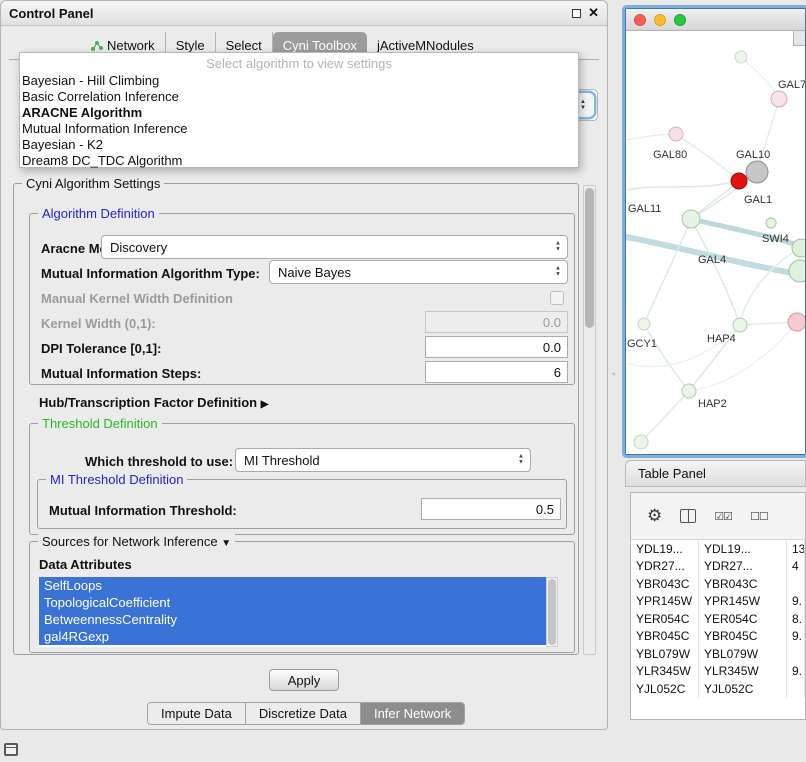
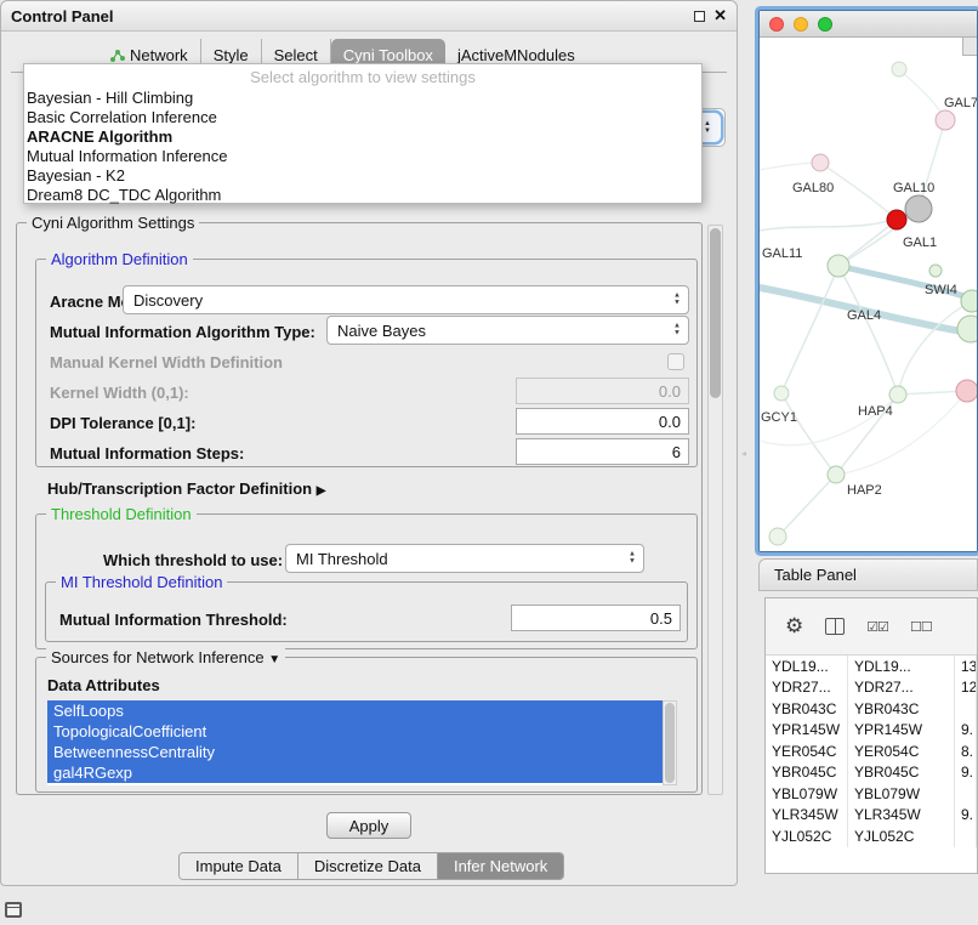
  Control Panel
  ✕
  Network
  Style
  Select
  Cyni Toolbox
  jActiveMNodules
  Select algorithm to view settings
  Bayesian - Hill Climbing
  Basic Correlation Inference
  ARACNE Algorithm
  Mutual Information Inference
  Bayesian - K2
  Dream8 DC_TDC Algorithm
  Cyni Algorithm Settings
  Algorithm Definition
  Discovery
  Mutual Information Algorithm Type:
  Naive Bayes
  Manual Kernel Width Definition
  Kernel Width (0,1):
  0.0
  DPI Tolerance [0,1]:
  0.0
  Mutual Information Steps:
  6
  Hub/Transcription Factor Definition ▶
  Threshold Definition
  Which threshold to use:
  MI Threshold
  MI Threshold Definition
  Mutual Information Threshold:
  0.5
  Sources for Network Inference ▼
  Data Attributes
  SelfLoops
  TopologicalCoefficient
  BetweennessCentrality
  gal4RGexp
  Apply
  Impute Data
  Discretize Data
  Infer Network
  GAL7
  GAL80
  GAL10
  GAL11
  GAL1
  SWI4
  GAL4
  GCY1
  HAP4
  HAP2
  ◂
  Table Panel
  ⚙
  ☑☑
  ☐☐
  YDL19...
  YDL19...
  13
  YDR27...
  YDR27...
- 4
+ 12
  YBR043C
  YBR043C
  YPR145W
  YPR145W
  9.
  YER054C
  YER054C
  8.
  YBR045C
  YBR045C
  9.
  YBL079W
  YBL079W
  YLR345W
  YLR345W
  9.
  YJL052C
  YJL052C
